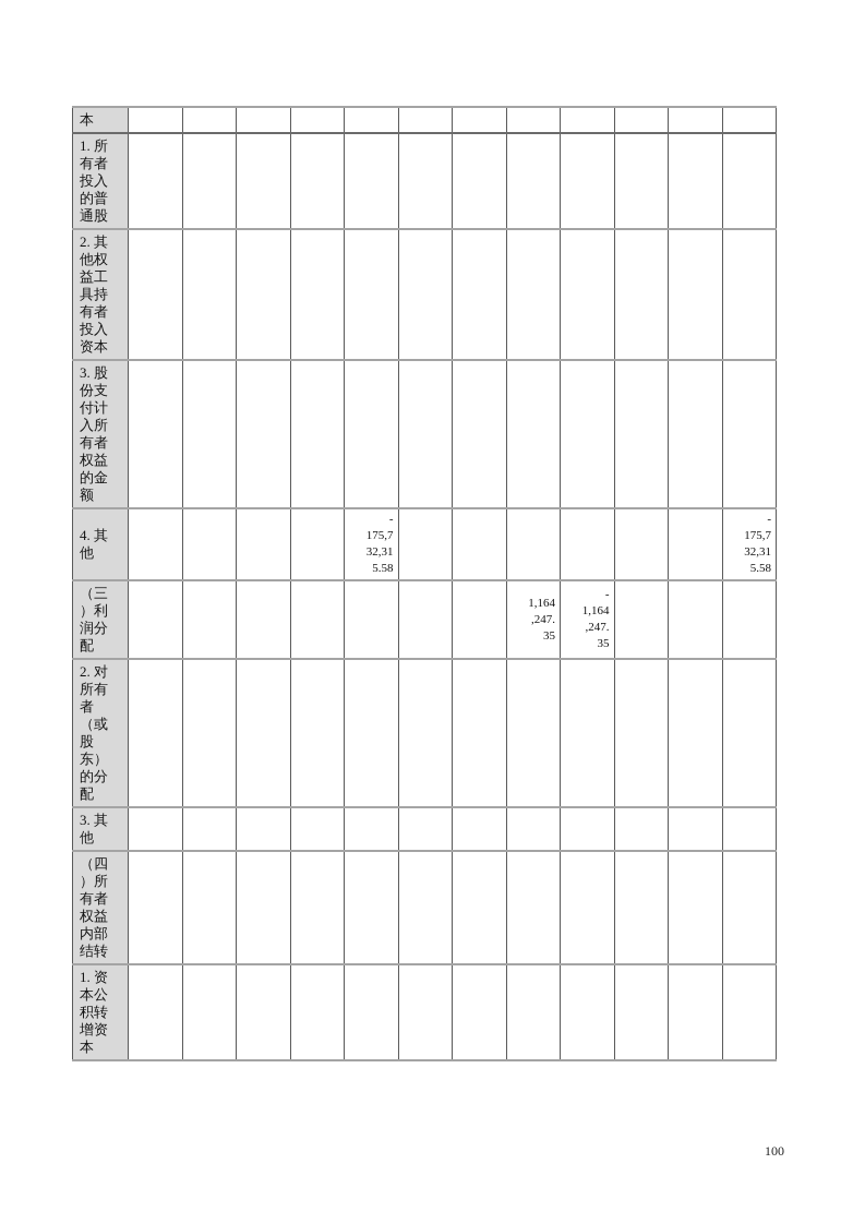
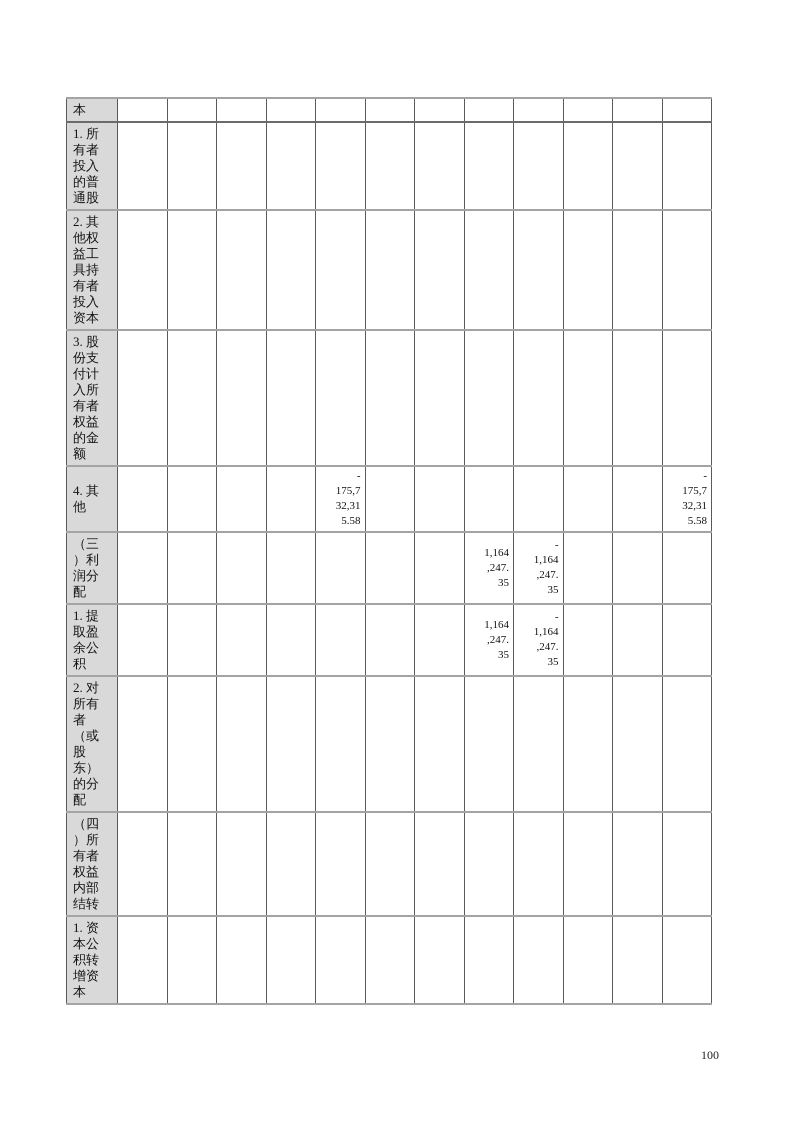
  本
  1. 所 有者 投入 的普 通股
  2. 其 他权 益工 具持 有者 投入 资本
  3. 股 份支 付计 入所 有者 权益 的金 额
  4. 其 他					- 175,7 32,31 5.58							- 175,7 32,31 5.58
  （三 ）利 润分 配								1,164 ,247. 35	- 1,164 ,247. 35
+ 1. 提 取盈 余公 积								1,164 ,247. 35	- 1,164 ,247. 35
  2. 对 所有 者 （或 股 东） 的分 配
- 3. 其 他
  （四 ）所 有者 权益 内部 结转
  1. 资 本公 积转 增资 本
  100
